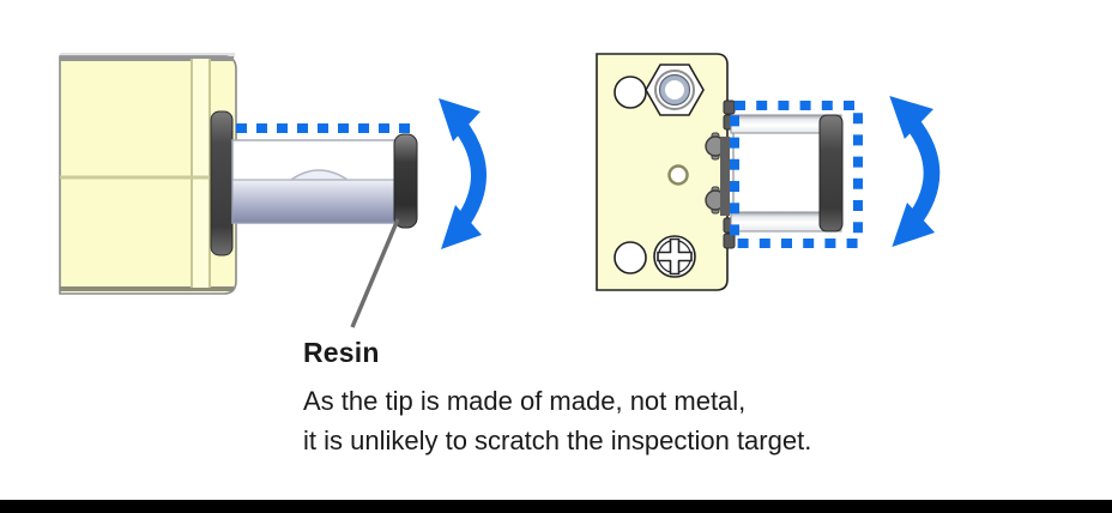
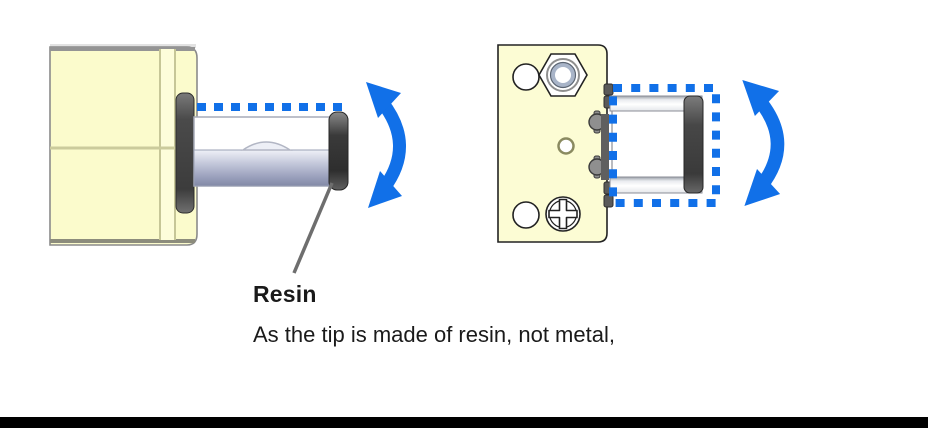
  Resin
- As the tip is made of made, not metal,
+ As the tip is made of resin, not metal,
- it is unlikely to scratch the inspection target.
